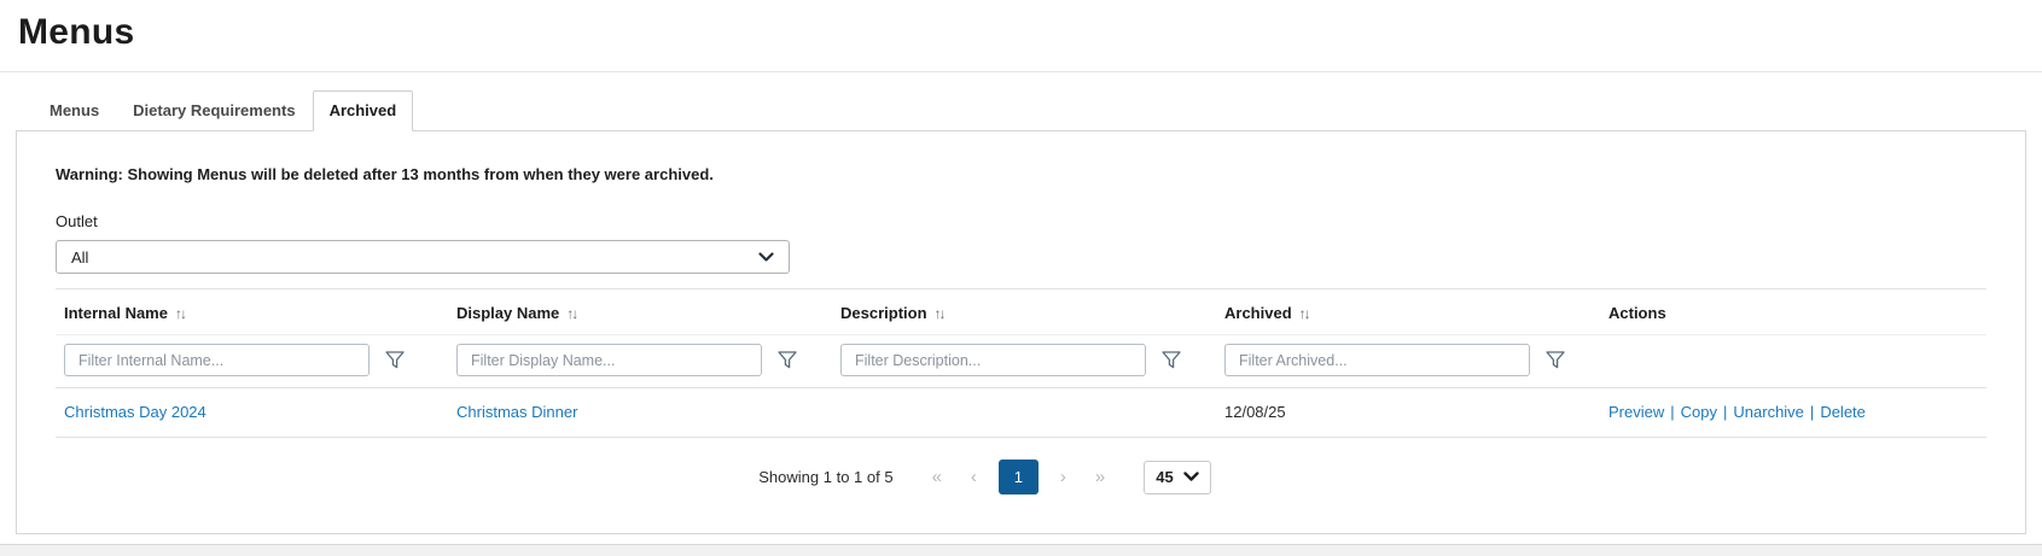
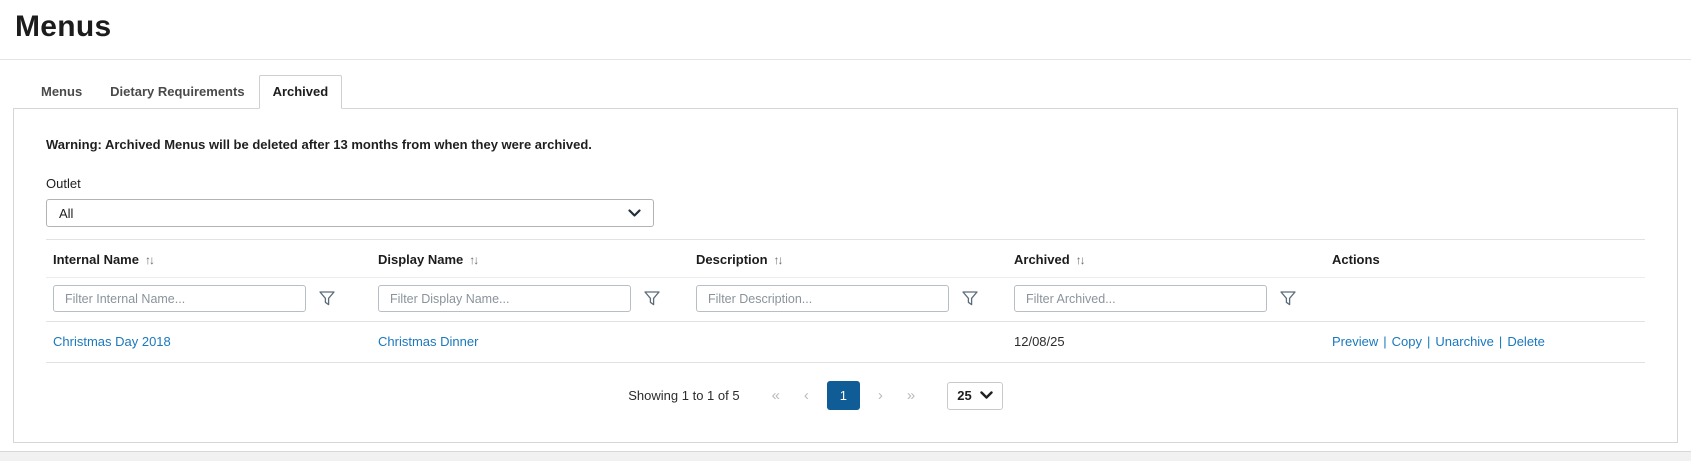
  Menus
  Menus
  Dietary Requirements
  Archived
- Warning: Showing Menus will be deleted after 13 months from when they were archived.
+ Warning: Archived Menus will be deleted after 13 months from when they were archived.
  Outlet
  All
  Internal Name ↑↓	Display Name ↑↓	Description ↑↓	Archived ↑↓	Actions
  Filter Internal Name...	Filter Display Name...	Filter Description...	Filter Archived...
- Christmas Day 2024	Christmas Dinner		12/08/25	Preview | Copy | Unarchive | Delete
+ Christmas Day 2018	Christmas Dinner		12/08/25	Preview | Copy | Unarchive | Delete
  Showing 1 to 1 of 5
  «
  ‹
  1
  ›
  »
- 45
+ 25
